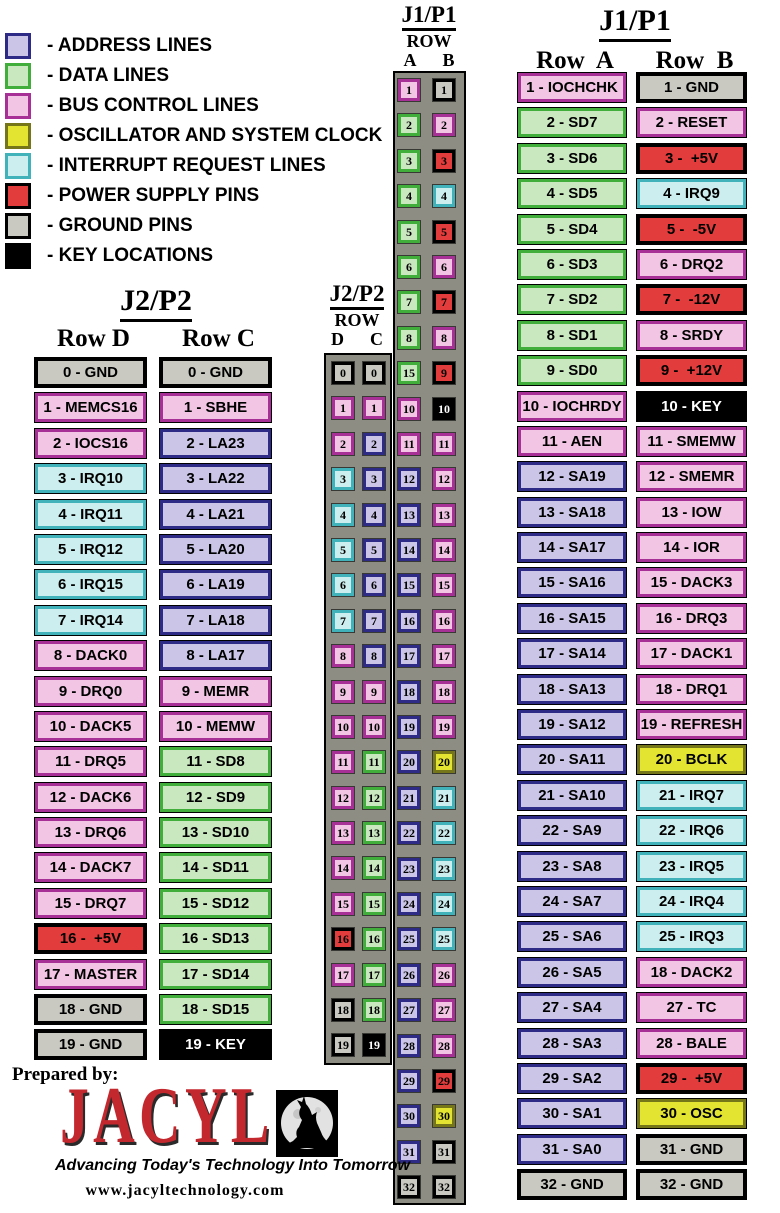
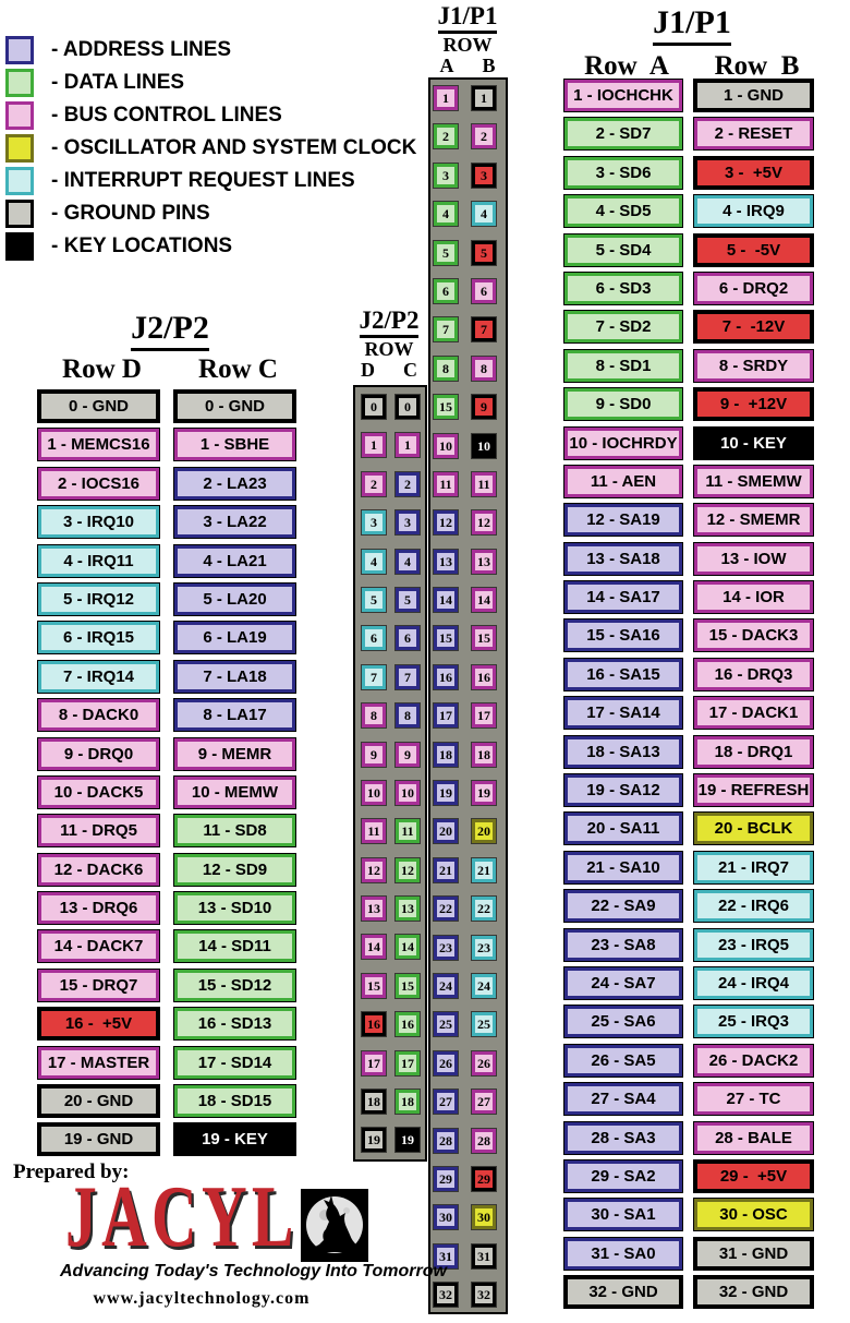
  - ADDRESS LINES
  - DATA LINES
  - BUS CONTROL LINES
  - OSCILLATOR AND SYSTEM CLOCK
  - INTERRUPT REQUEST LINES
- - POWER SUPPLY PINS
  - GROUND PINS
  - KEY LOCATIONS
  J2/P2
  Row D
  Row C
  0 - GND
  1 - MEMCS16
  2 - IOCS16
  3 - IRQ10
  4 - IRQ11
  5 - IRQ12
  6 - IRQ15
  7 - IRQ14
  8 - DACK0
  9 - DRQ0
  10 - DACK5
  11 - DRQ5
  12 - DACK6
  13 - DRQ6
  14 - DACK7
  15 - DRQ7
  16 - +5V
  17 - MASTER
- 18 - GND
+ 20 - GND
  19 - GND
  0 - GND
  1 - SBHE
  2 - LA23
  3 - LA22
  4 - LA21
  5 - LA20
  6 - LA19
  7 - LA18
  8 - LA17
  9 - MEMR
  10 - MEMW
  11 - SD8
  12 - SD9
  13 - SD10
  14 - SD11
  15 - SD12
  16 - SD13
  17 - SD14
  18 - SD15
  19 - KEY
  J2/P2
  ROW
  D
  C
  0
  1
  2
  3
  4
  5
  6
  7
  8
  9
  10
  11
  12
  13
  14
  15
  16
  17
  18
  19
  0
  1
  2
  3
  4
  5
  6
  7
  8
  9
  10
  11
  12
  13
  14
  15
  16
  17
  18
  19
  J1/P1
  ROW
  A
  B
  1
  2
  3
  4
  5
  6
  7
  8
  15
  10
  11
  12
  13
  14
  15
  16
  17
  18
  19
  20
  21
  22
  23
  24
  25
  26
  27
  28
  29
  30
  31
  32
  1
  2
  3
  4
  5
  6
  7
  8
  9
  10
  11
  12
  13
  14
  15
  16
  17
  18
  19
  20
  21
  22
  23
  24
  25
  26
  27
  28
  29
  30
  31
  32
  J1/P1
  Row A
  Row B
  1 - IOCHCHK
  2 - SD7
  3 - SD6
  4 - SD5
  5 - SD4
  6 - SD3
  7 - SD2
  8 - SD1
  9 - SD0
  10 - IOCHRDY
  11 - AEN
  12 - SA19
  13 - SA18
  14 - SA17
  15 - SA16
  16 - SA15
  17 - SA14
  18 - SA13
  19 - SA12
  20 - SA11
  21 - SA10
  22 - SA9
  23 - SA8
  24 - SA7
  25 - SA6
  26 - SA5
  27 - SA4
  28 - SA3
  29 - SA2
  30 - SA1
  31 - SA0
  32 - GND
  1 - GND
  2 - RESET
  3 - +5V
  4 - IRQ9
  5 - -5V
  6 - DRQ2
  7 - -12V
  8 - SRDY
  9 - +12V
  10 - KEY
  11 - SMEMW
  12 - SMEMR
  13 - IOW
  14 - IOR
  15 - DACK3
  16 - DRQ3
  17 - DACK1
  18 - DRQ1
  19 - REFRESH
  20 - BCLK
  21 - IRQ7
  22 - IRQ6
  23 - IRQ5
  24 - IRQ4
  25 - IRQ3
- 18 - DACK2
+ 26 - DACK2
  27 - TC
  28 - BALE
  29 - +5V
  30 - OSC
  31 - GND
  32 - GND
  Prepared by:
  JACYL
  Advancing Today's Technology Into Tomorrow
  www.jacyltechnology.com
